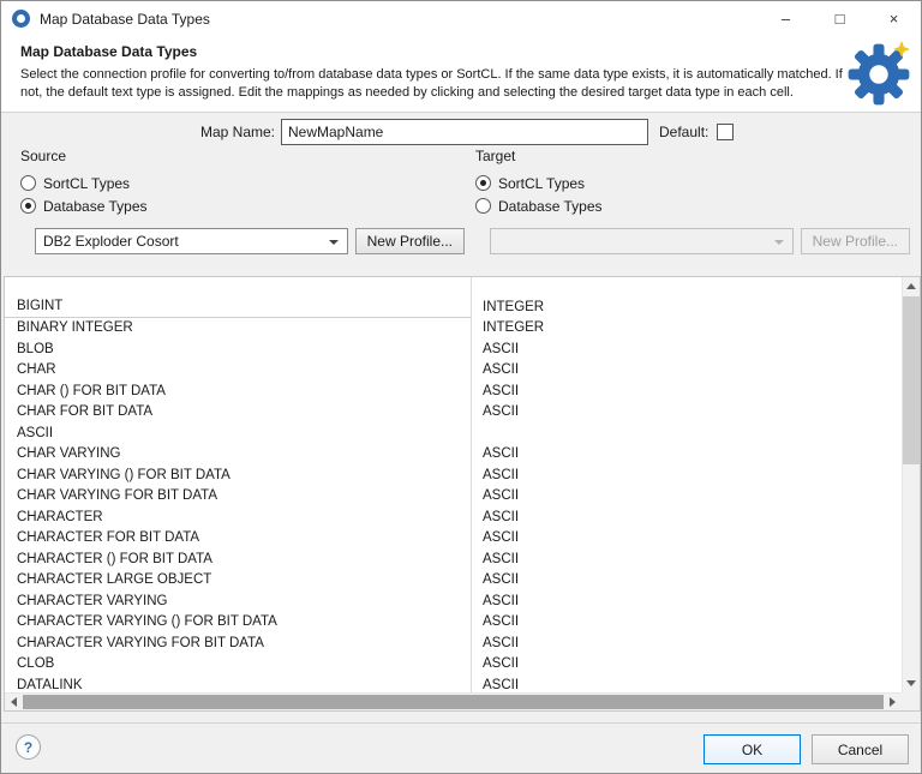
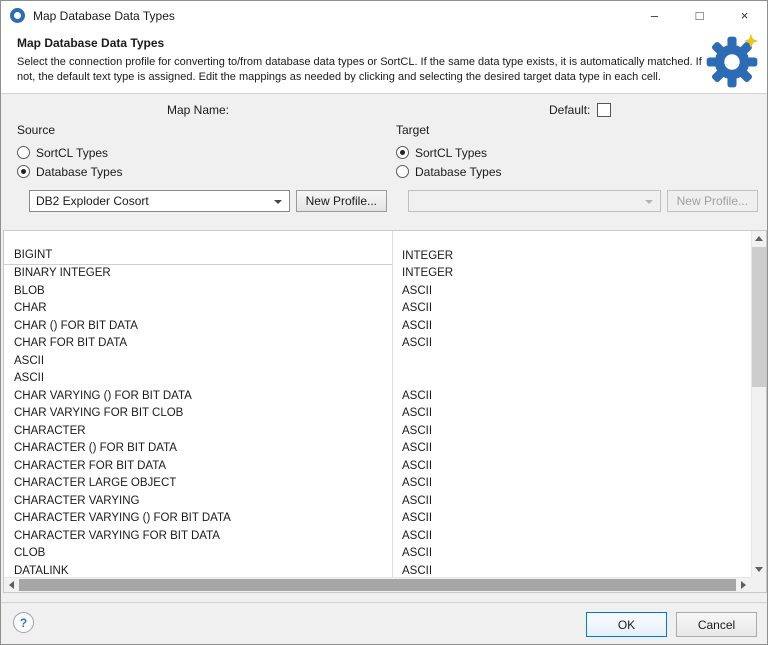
  Map Database Data Types
  –
  □
  ×
  Map Database Data Types
  Select the connection profile for converting to/from database data types or SortCL. If the same data type exists, it is automatically matched. If not, the default text type is assigned. Edit the mappings as needed by clicking and selecting the desired target data type in each cell.
  Map Name:
- NewMapName
  Default:
  Source
  SortCL Types
  Database Types
  DB2 Exploder Cosort
  New Profile...
  Target
  SortCL Types
  Database Types
  New Profile...
  BIGINT
  INTEGER
  BINARY INTEGER
  INTEGER
  BLOB
  ASCII
  CHAR
  ASCII
  CHAR () FOR BIT DATA
  ASCII
  CHAR FOR BIT DATA
  ASCII
  ASCII
- CHAR VARYING
  ASCII
  CHAR VARYING () FOR BIT DATA
  ASCII
- CHAR VARYING FOR BIT DATA
+ CHAR VARYING FOR BIT CLOB
  ASCII
  CHARACTER
  ASCII
- CHARACTER FOR BIT DATA
+ CHARACTER () FOR BIT DATA
  ASCII
- CHARACTER () FOR BIT DATA
+ CHARACTER FOR BIT DATA
  ASCII
  CHARACTER LARGE OBJECT
  ASCII
  CHARACTER VARYING
  ASCII
  CHARACTER VARYING () FOR BIT DATA
  ASCII
  CHARACTER VARYING FOR BIT DATA
  ASCII
  CLOB
  ASCII
  DATALINK
  ASCII
  ?
  OK
  Cancel
